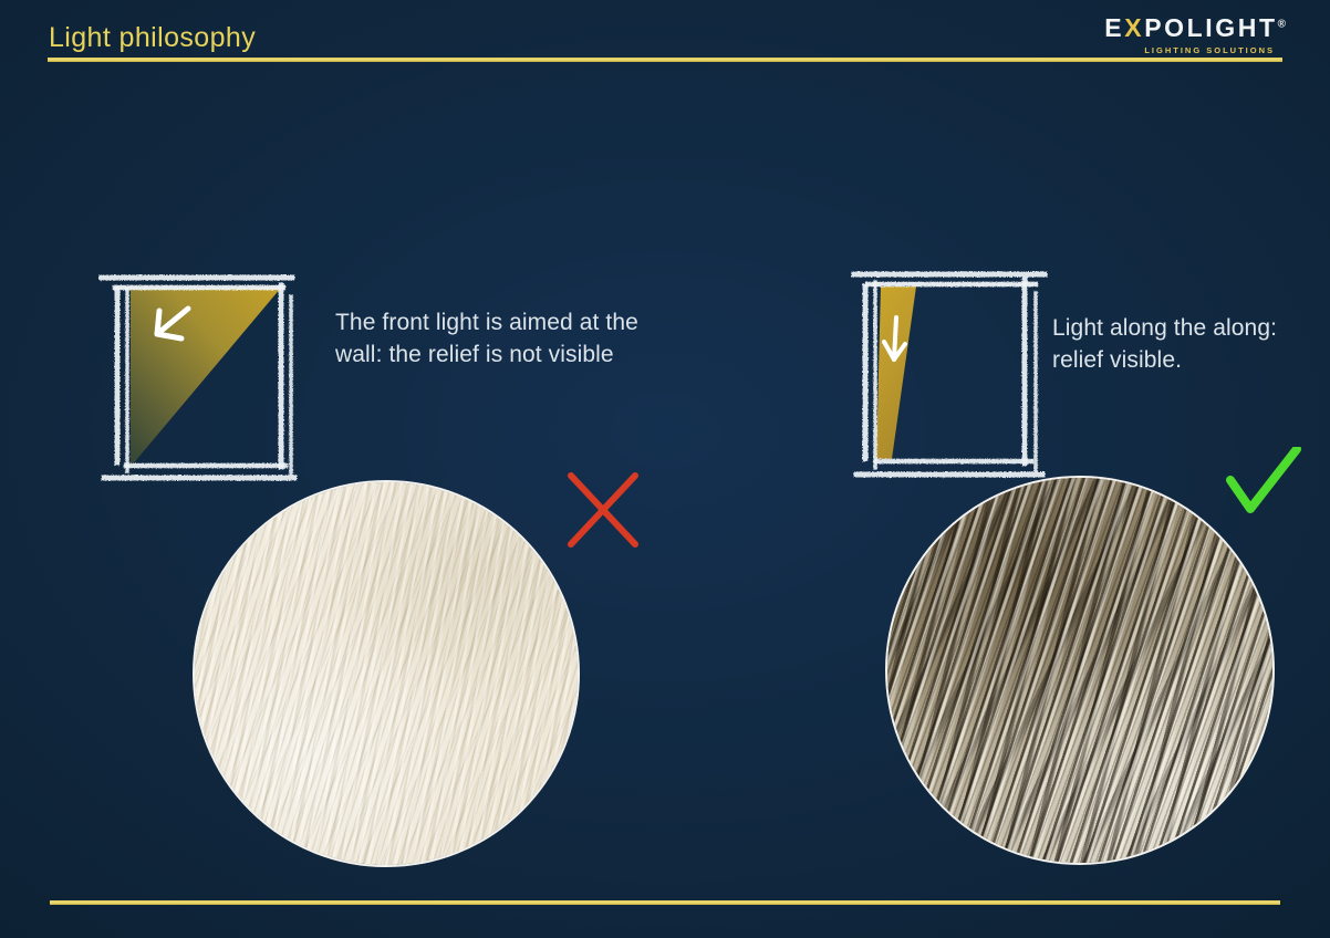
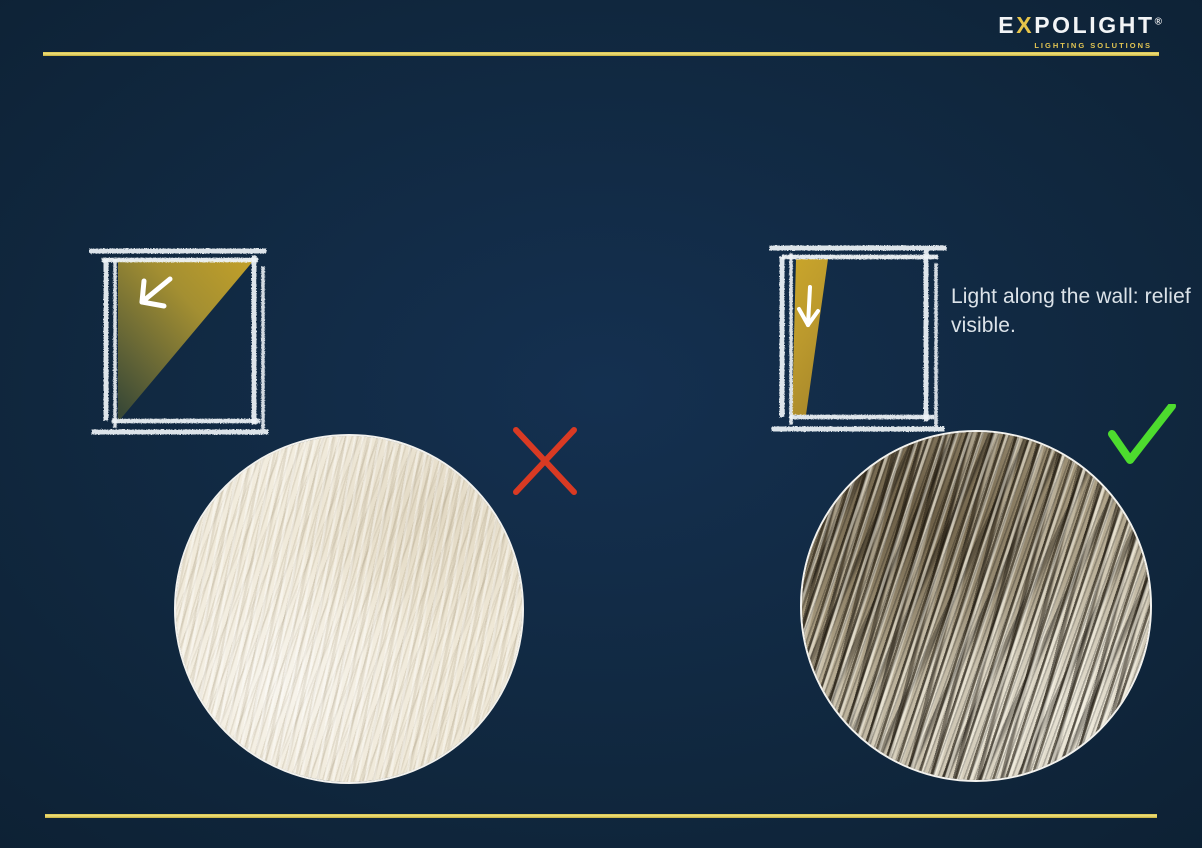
- Light philosophy
  EXPOLIGHT®
  LIGHTING SOLUTIONS
- The front light is aimed at the wall: the relief is not visible
- Light along the along: relief visible.
+ Light along the wall: relief visible.
